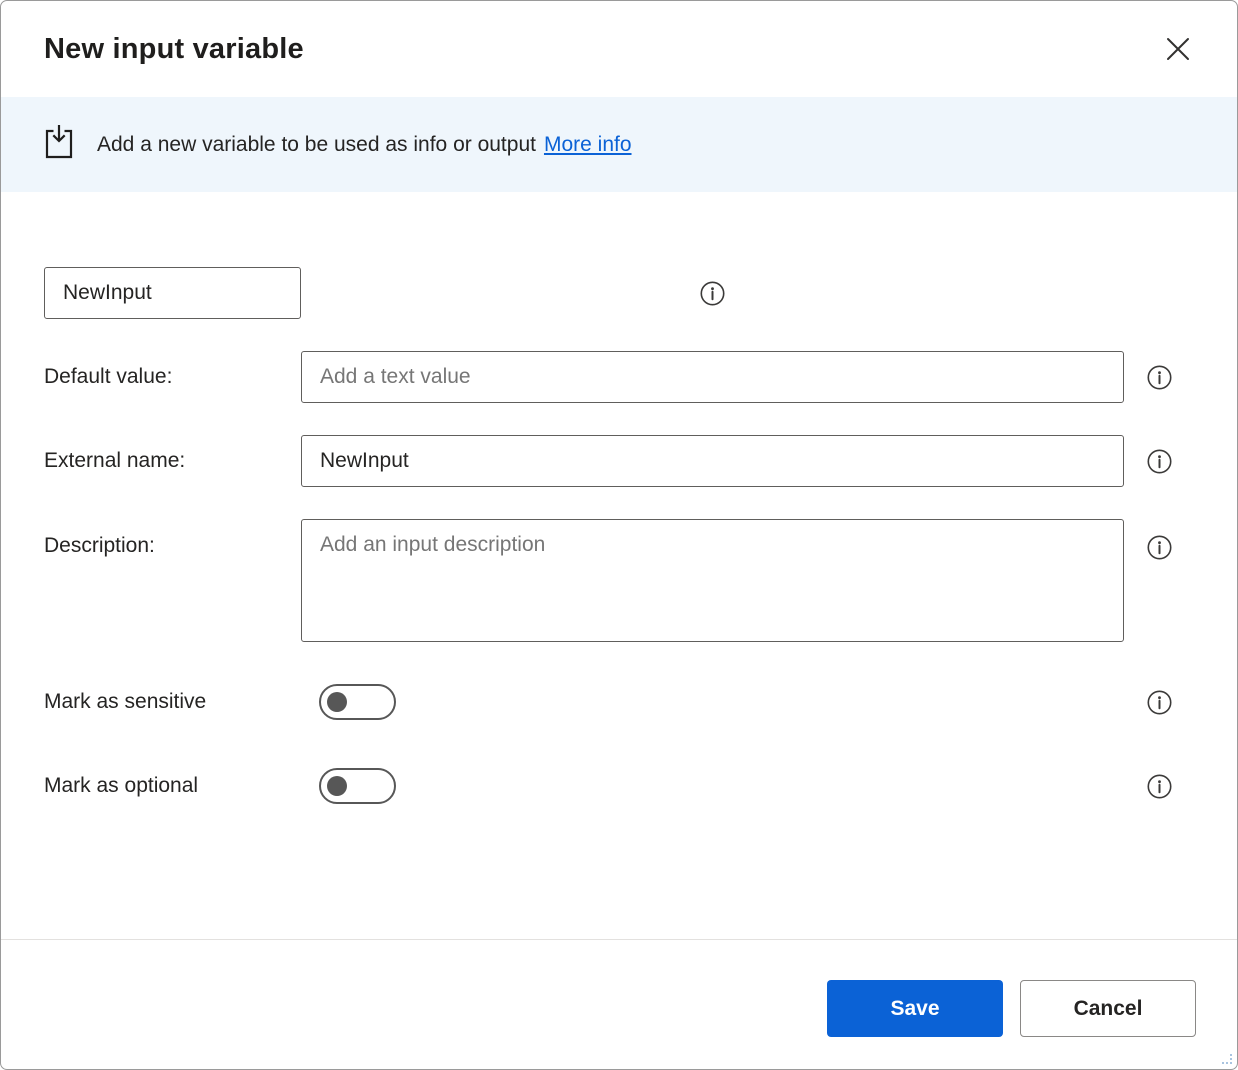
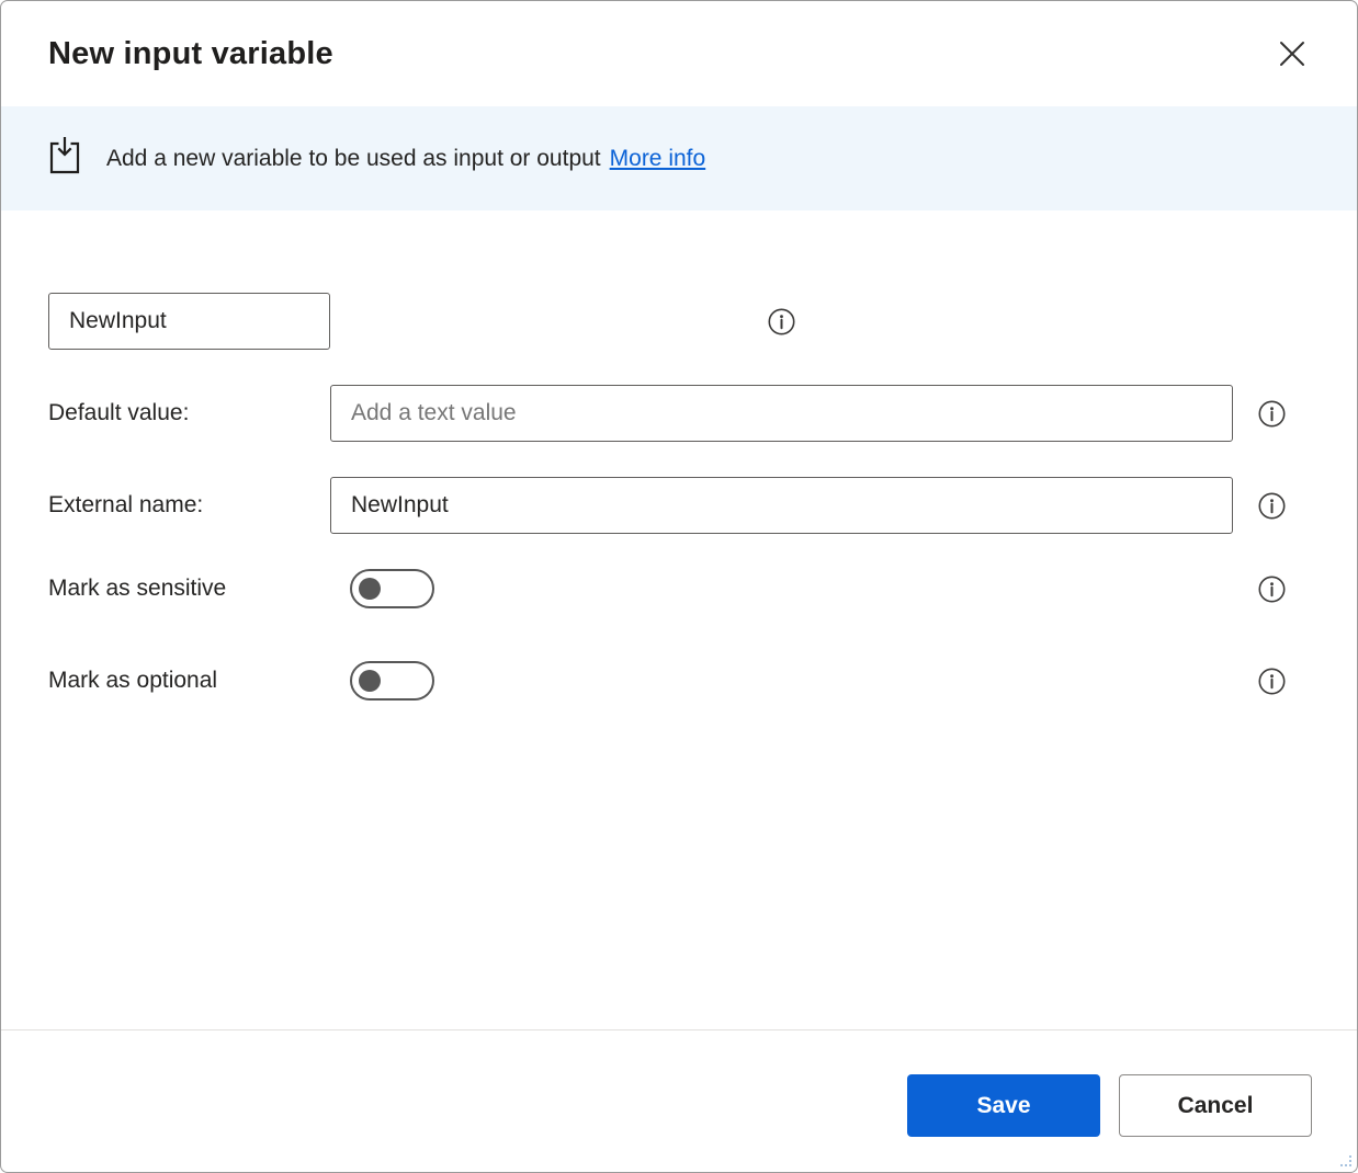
  New input variable
- Add a new variable to be used as info or output More info
+ Add a new variable to be used as input or output More info
  NewInput
  Default value:
  Add a text value
  External name:
  NewInput
- Description:
- Add an input description
  Mark as sensitive
  Mark as optional
  Save
  Cancel
